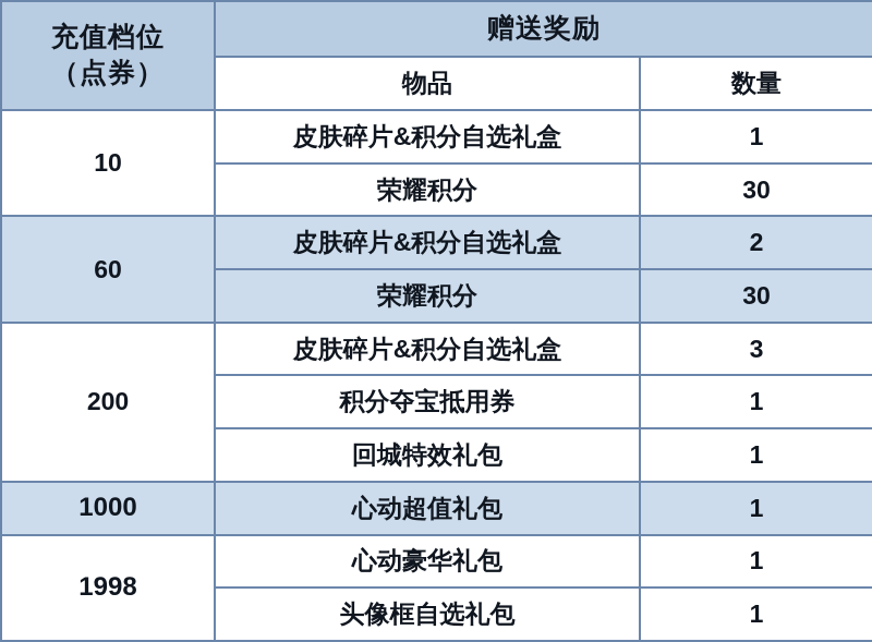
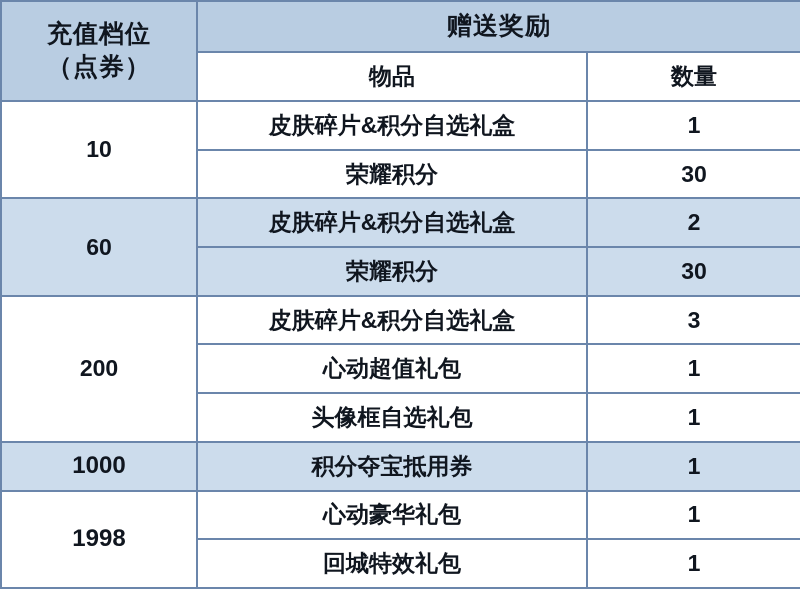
  充值档位 （点券）	赠送奖励
  物品	数量
  10	皮肤碎片&积分自选礼盒	1
  荣耀积分	30
  60	皮肤碎片&积分自选礼盒	2
  荣耀积分	30
  200	皮肤碎片&积分自选礼盒	3
- 积分夺宝抵用券	1
+ 心动超值礼包	1
- 回城特效礼包	1
+ 头像框自选礼包	1
- 1000	心动超值礼包	1
+ 1000	积分夺宝抵用券	1
  1998	心动豪华礼包	1
- 头像框自选礼包	1
+ 回城特效礼包	1
